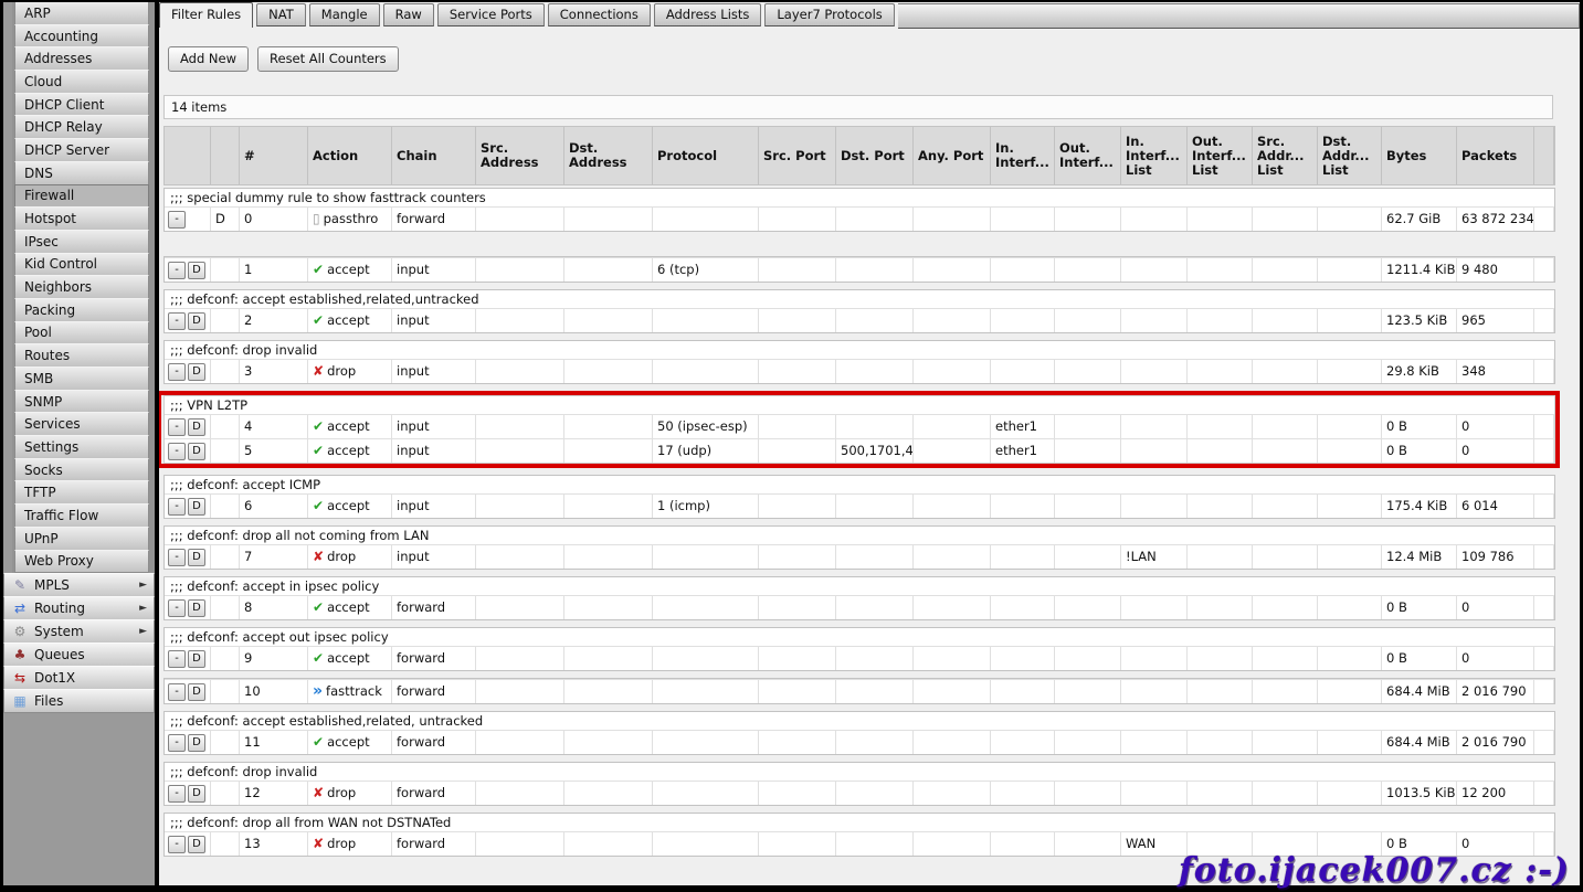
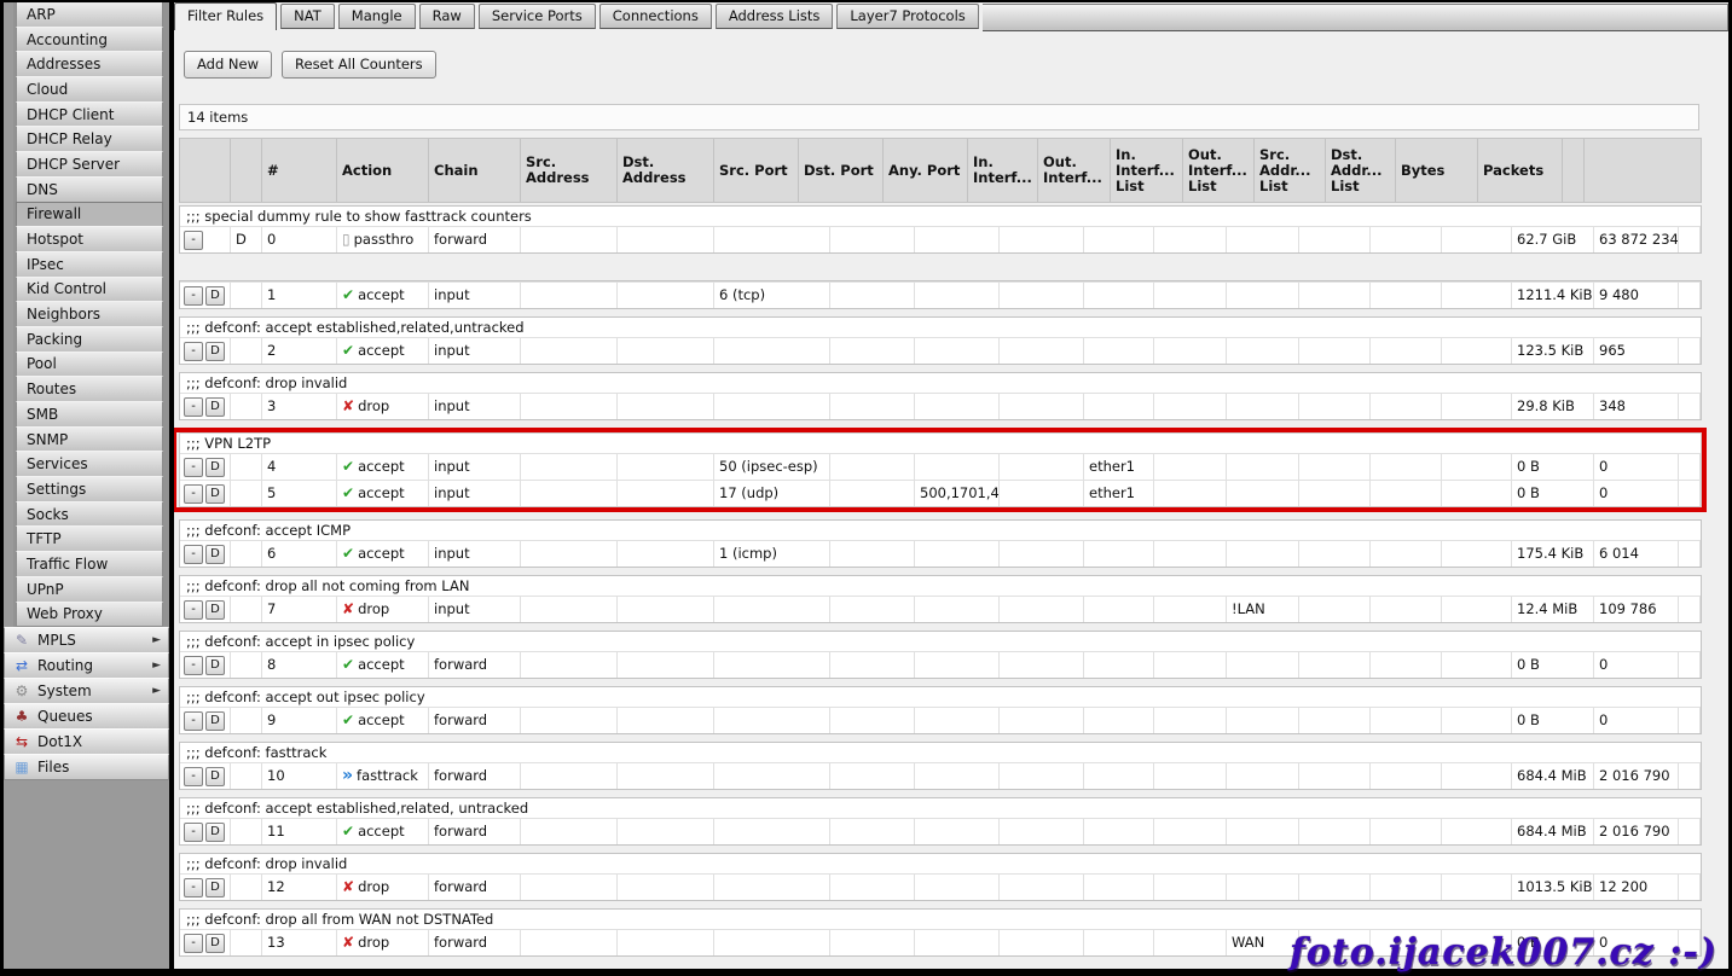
  ARP
  Accounting
  Addresses
  Cloud
  DHCP Client
  DHCP Relay
  DHCP Server
  DNS
  Firewall
  Hotspot
  IPsec
  Kid Control
  Neighbors
  Packing
  Pool
  Routes
  SMB
  SNMP
  Services
  Settings
  Socks
  TFTP
  Traffic Flow
  UPnP
  Web Proxy
  ✎
  MPLS
  ►
  ⇄
  Routing
  ►
  ⚙
  System
  ►
  ♣
  Queues
  ⇆
  Dot1X
  ▦
  Files
  Filter Rules
  NAT
  Mangle
  Raw
  Service Ports
  Connections
  Address Lists
  Layer7 Protocols
  Add New
  Reset All Counters
  14 items
  #
  Action
  Chain
  Src.
  Address
  Dst.
  Address
- Protocol
  Src. Port
  Dst. Port
  Any. Port
  In.
  Interf...
  Out.
  Interf...
  In.
  Interf...
  List
  Out.
  Interf...
  List
  Src.
  Addr...
  List
  Dst.
  Addr...
  List
  Bytes
  Packets
  ;;; special dummy rule to show fasttrack counters
  -
  D
  0
  ▯ passthro
  forward
  62.7 GiB
  63 872 234
  -
  D
  1
  ✔ accept
  input
  6 (tcp)
  1211.4 KiB
  9 480
  ;;; defconf: accept established,related,untracked
  -
  D
  2
  ✔ accept
  input
  123.5 KiB
  965
  ;;; defconf: drop invalid
  -
  D
  3
  ✘ drop
  input
  29.8 KiB
  348
  ;;; VPN L2TP
  -
  D
  4
  ✔ accept
  input
  50 (ipsec-esp)
  ether1
  0 B
  0
  -
  D
  5
  ✔ accept
  input
  17 (udp)
  500,1701,4
  ether1
  0 B
  0
  ;;; defconf: accept ICMP
  -
  D
  6
  ✔ accept
  input
  1 (icmp)
  175.4 KiB
  6 014
  ;;; defconf: drop all not coming from LAN
  -
  D
  7
  ✘ drop
  input
  !LAN
  12.4 MiB
  109 786
  ;;; defconf: accept in ipsec policy
  -
  D
  8
  ✔ accept
  forward
  0 B
  0
  ;;; defconf: accept out ipsec policy
  -
  D
  9
  ✔ accept
  forward
  0 B
  0
+ ;;; defconf: fasttrack
  -
  D
  10
  » fasttrack
  forward
  684.4 MiB
  2 016 790
  ;;; defconf: accept established,related, untracked
  -
  D
  11
  ✔ accept
  forward
  684.4 MiB
  2 016 790
  ;;; defconf: drop invalid
  -
  D
  12
  ✘ drop
  forward
  1013.5 KiB
  12 200
  ;;; defconf: drop all from WAN not DSTNATed
  -
  D
  13
  ✘ drop
  forward
  WAN
  0 B
  0
  foto.ijacek007.cz :-)
